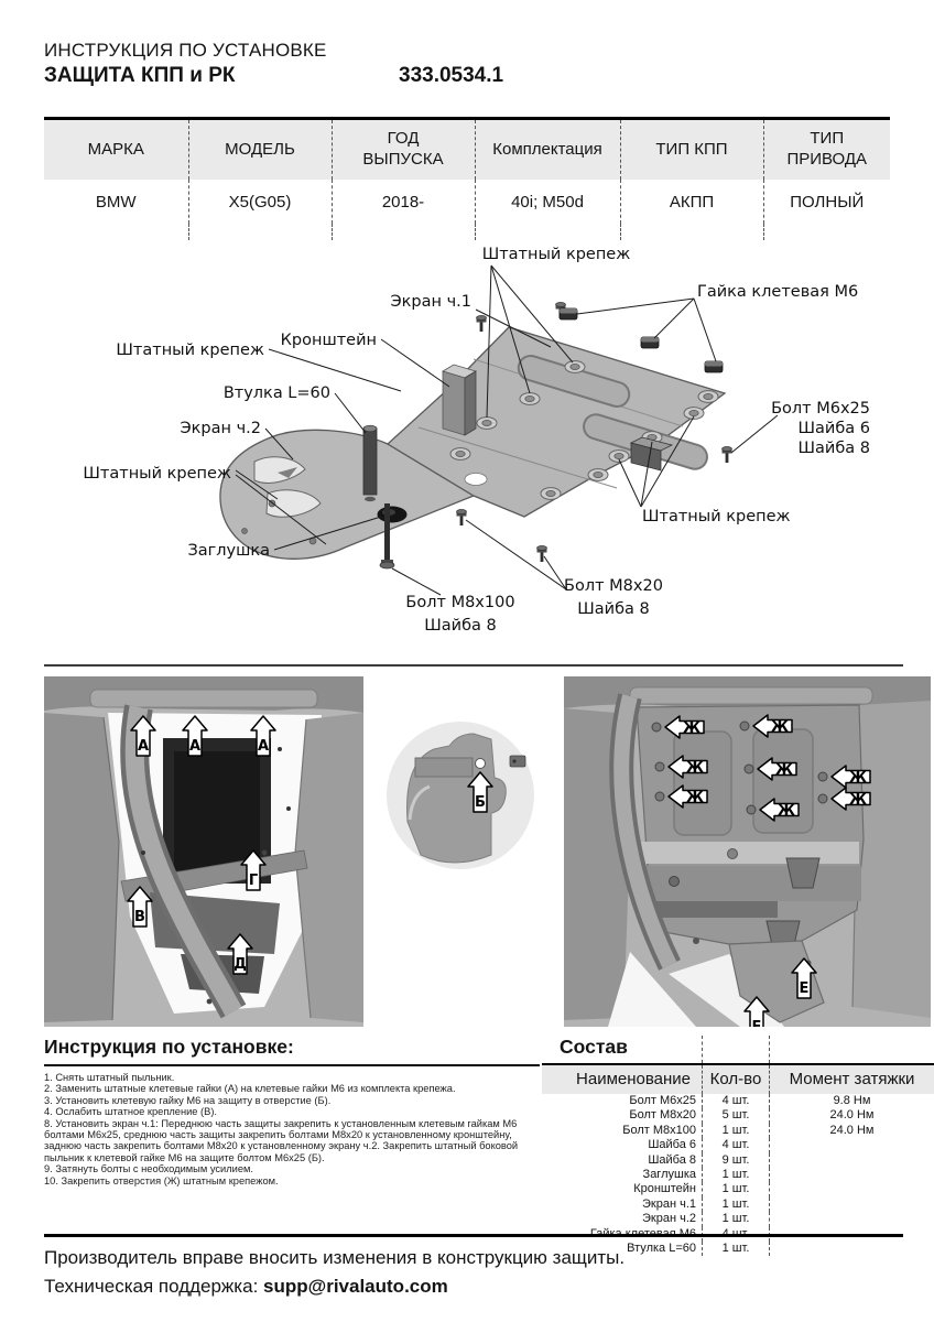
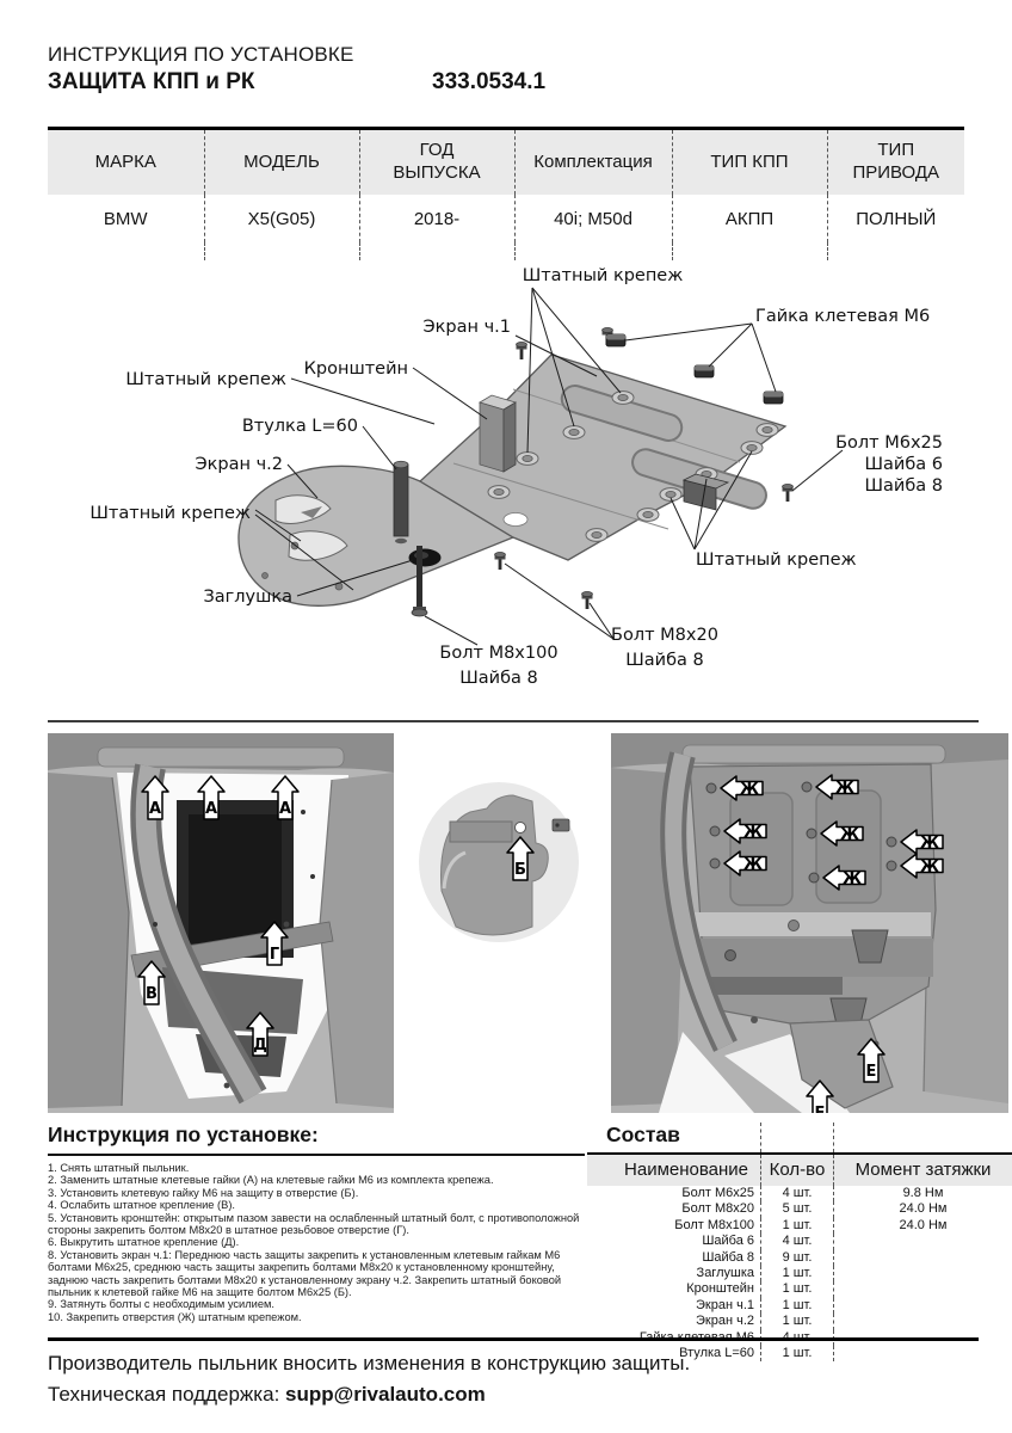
  ИНСТРУКЦИЯ ПО УСТАНОВКЕ
  ЗАЩИТА КПП и РК
  333.0534.1
  МАРКА	МОДЕЛЬ	ГОД ВЫПУСКА	Комплектация	ТИП КПП	ТИП ПРИВОДА
  BMW	X5(G05)	2018-	40i; M50d	АКПП	ПОЛНЫЙ
  Штатный крепеж
  Экран ч.1
  Гайка клетевая М6
  Штатный крепеж
  Кронштейн
  Втулка L=60
  Экран ч.2
  Штатный крепеж
  Заглушка
  Болт М8х100
  Шайба 8
  Болт М8х20
  Шайба 8
  Штатный крепеж
  Болт М6х25
  Шайба 6
  Шайба 8
  А
  А
  А
  Г
  В
  Д
  Б
  Ж
  Ж
  Ж
  Ж
  Ж
  Ж
  Ж
  Ж
  Е
  Инструкция по установке:
  1. Снять штатный пыльник.
  2. Заменить штатные клетевые гайки (А) на клетевые гайки М6 из комплекта крепежа.
  3. Установить клетевую гайку М6 на защиту в отверстие (Б).
  4. Ослабить штатное крепление (В).
+ 5. Установить кронштейн: открытым пазом завести на ослабленный штатный болт, с противоположной стороны закрепить болтом М8х20 в штатное резьбовое отверстие (Г).
+ 6. Выкрутить штатное крепление (Д).
  8. Установить экран ч.1: Переднюю часть защиты закрепить к установленным клетевым гайкам М6 болтами М6х25, среднюю часть защиты закрепить болтами М8х20 к установленному кронштейну, заднюю часть закрепить болтами М8х20 к установленному экрану ч.2. Закрепить штатный боковой пыльник к клетевой гайке М6 на защите болтом М6х25 (Б).
  9. Затянуть болты с необходимым усилием.
  10. Закрепить отверстия (Ж) штатным крепежом.
  Наименование
  Кол-во
  Момент затяжки
  Болт М6х25
  4 шт.
  9.8 Нм
  Болт М8х20
  5 шт.
  24.0 Нм
  Болт М8х100
  1 шт.
  24.0 Нм
  Шайба 6
  4 шт.
  Шайба 8
  9 шт.
  Заглушка
  1 шт.
  Кронштейн
  1 шт.
  Экран ч.1
  1 шт.
  Экран ч.2
  1 шт.
  Втулка L=60
  1 шт.
- Производитель вправе вносить изменения в конструкцию защиты.
+ Производитель пыльник вносить изменения в конструкцию защиты.
  Техническая поддержка: supp@rivalauto.com
